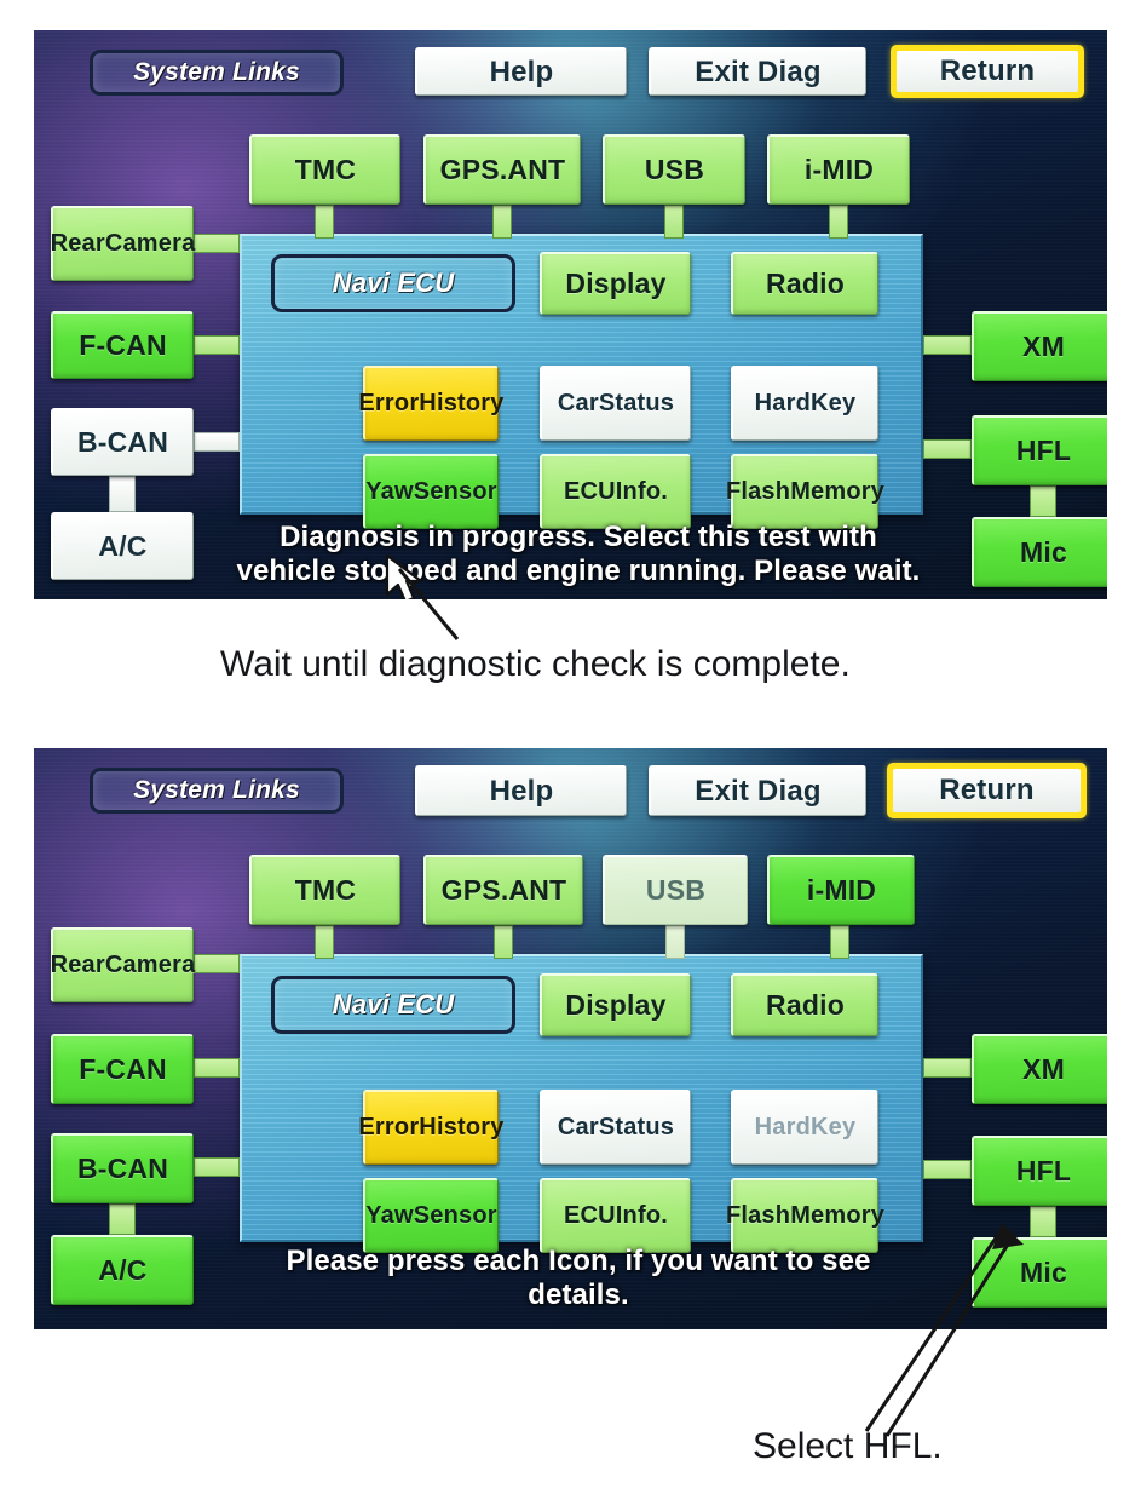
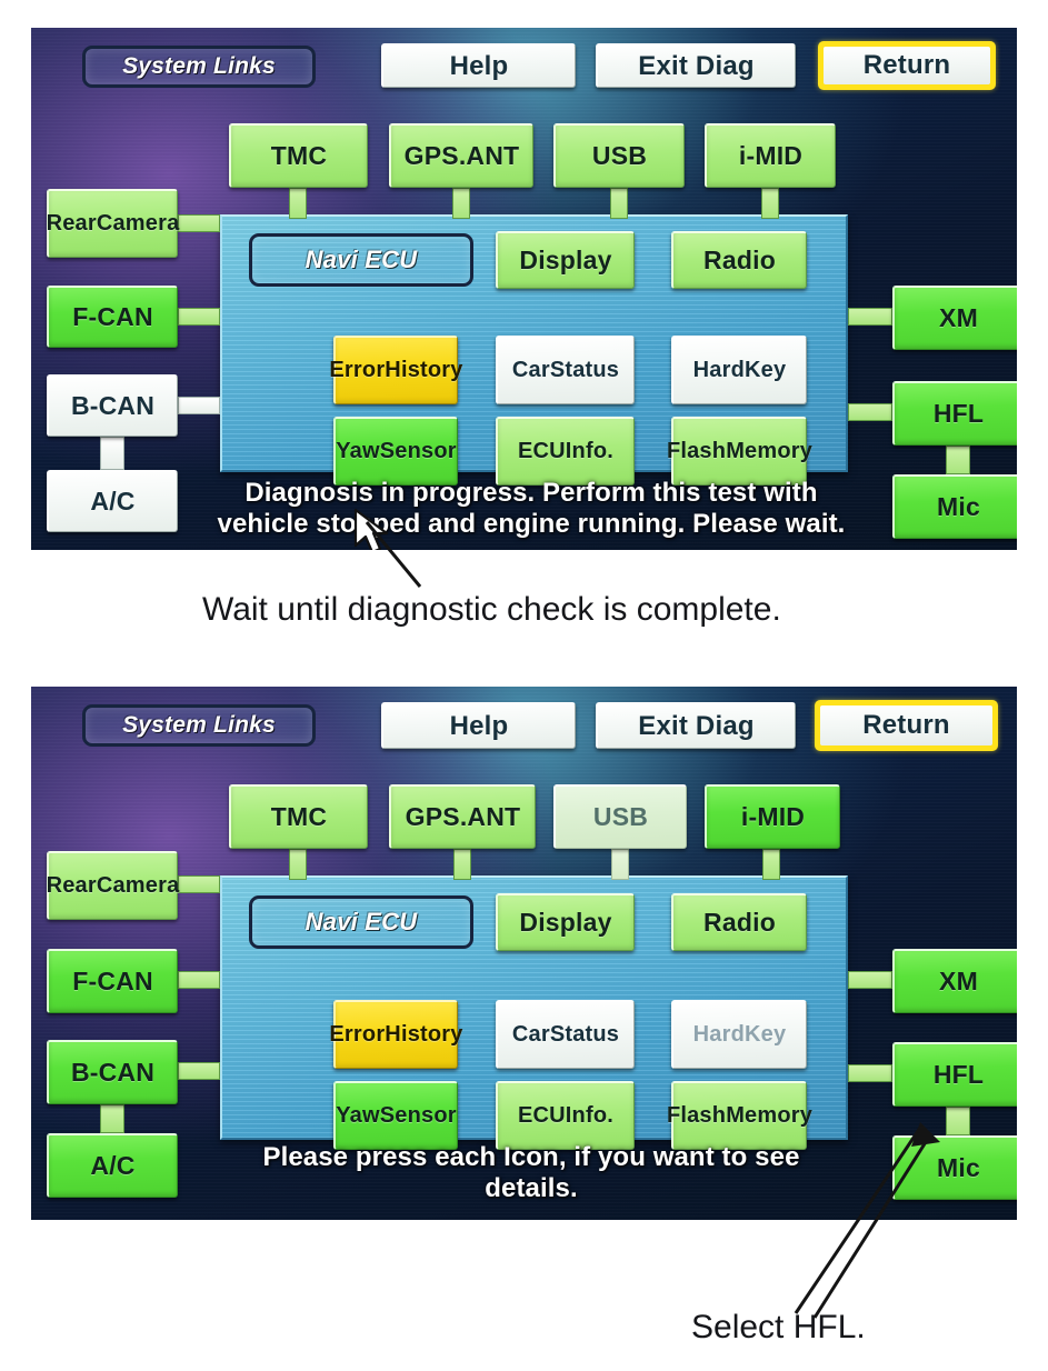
  System Links
  Help
  Exit Diag
  Return
  TMC
  GPS.ANT
  USB
  i-MID
  Navi ECU
  Display
  Radio
  Error
  History
  Car
  Status
  Hard
  Key
  Yaw
  Sensor
  ECU
  Info.
  Flash
  Memory
  Rear
  Camera
  F-CAN
  B-CAN
  A/C
  XM
  HFL
  Mic
- Diagnosis in progress. Select this test with
+ Diagnosis in progress. Perform this test with
  vehicle stoped and engine running. Please wait.
  System Links
  Help
  Exit Diag
  Return
  TMC
  GPS.ANT
  USB
  i-MID
  Navi ECU
  Display
  Radio
  Error
  History
  Car
  Status
  Hard
  Key
  Yaw
  Sensor
  ECU
  Info.
  Flash
  Memory
  Rear
  Camera
  F-CAN
  B-CAN
  A/C
  XM
  HFL
  Mic
  Please press each Icon, if you want to see
  details.
  Wait until diagnostic check is complete.
  Select HFL.
